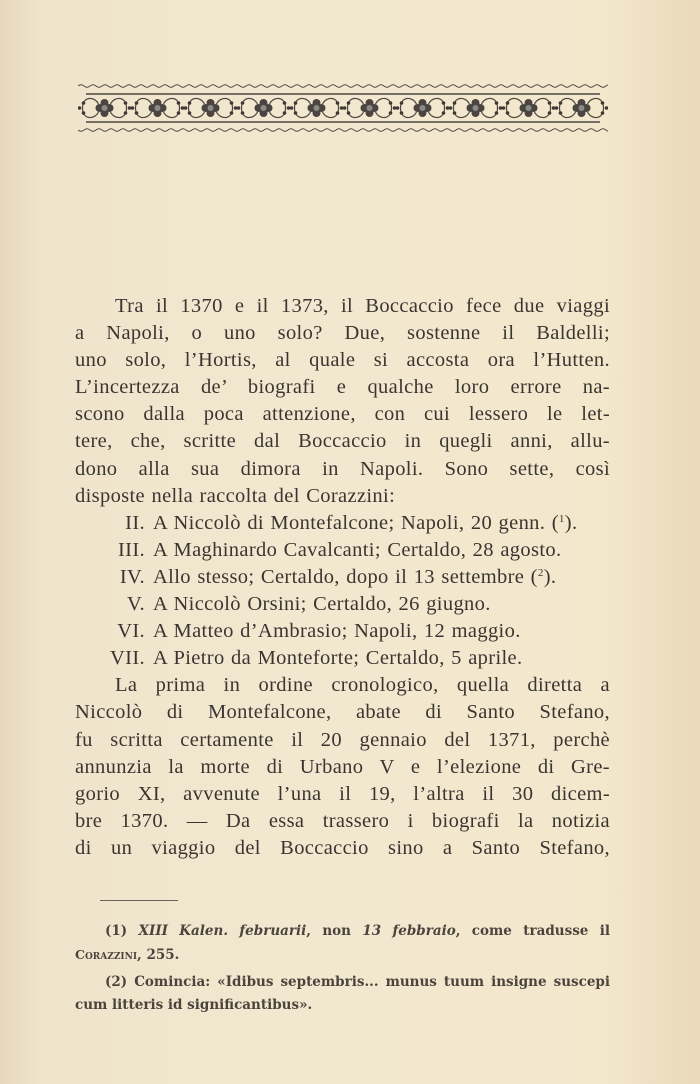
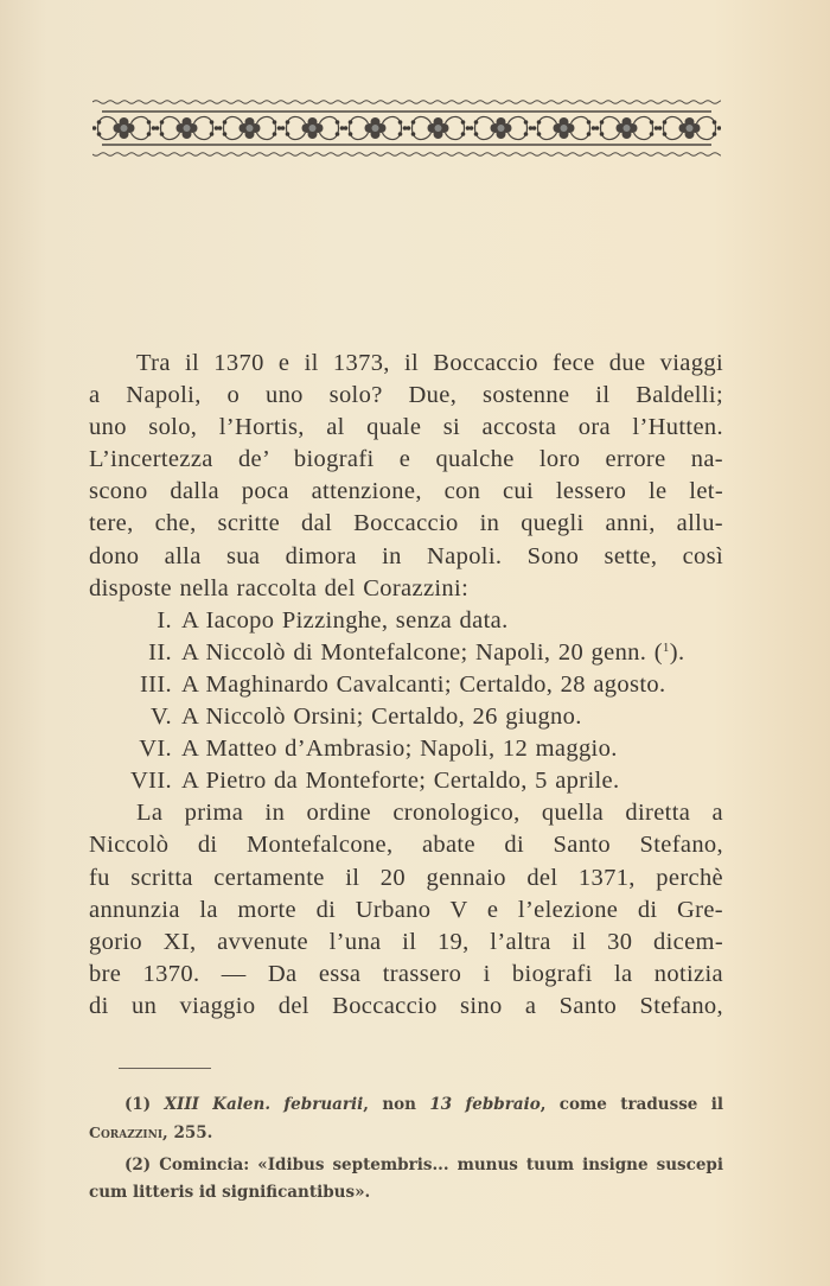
  Tra il 1370 e il 1373, il Boccaccio fece due viaggi
  a Napoli, o uno solo? Due, sostenne il Baldelli;
  uno solo, l’Hortis, al quale si accosta ora l’Hutten.
  L’incertezza de’ biografi e qualche loro errore na-
  scono dalla poca attenzione, con cui lessero le let-
  tere, che, scritte dal Boccaccio in quegli anni, allu-
  dono alla sua dimora in Napoli. Sono sette, così
  disposte nella raccolta del Corazzini:
+ I.
+ A Iacopo Pizzinghe, senza data.
  II.
  A Niccolò di Montefalcone; Napoli, 20 genn. (1).
  III.
  A Maghinardo Cavalcanti; Certaldo, 28 agosto.
- IV.
- Allo stesso; Certaldo, dopo il 13 settembre (2).
  V.
  A Niccolò Orsini; Certaldo, 26 giugno.
  VI.
  A Matteo d’Ambrasio; Napoli, 12 maggio.
  VII.
  A Pietro da Monteforte; Certaldo, 5 aprile.
  La prima in ordine cronologico, quella diretta a
  Niccolò di Montefalcone, abate di Santo Stefano,
  fu scritta certamente il 20 gennaio del 1371, perchè
  annunzia la morte di Urbano V e l’elezione di Gre-
  gorio XI, avvenute l’una il 19, l’altra il 30 dicem-
  bre 1370. — Da essa trassero i biografi la notizia
  di un viaggio del Boccaccio sino a Santo Stefano,
  (1) XIII Kalen. februarii, non 13 febbraio, come tradusse il Corazzini, 255.
  (2) Comincia: «Idibus septembris... munus tuum insigne suscepi cum litteris id significantibus».
